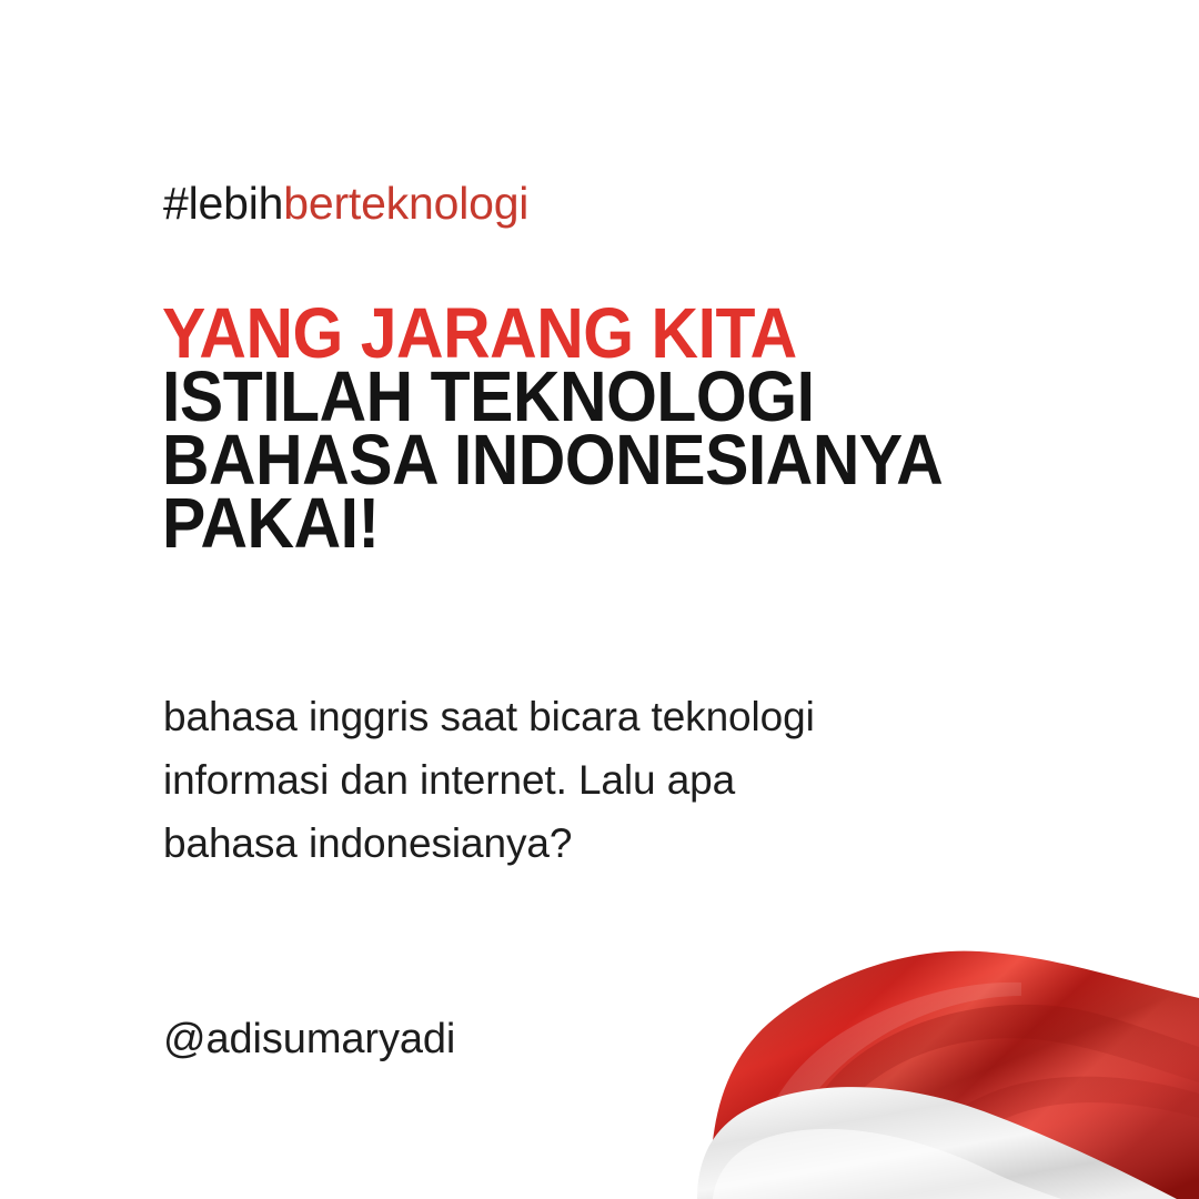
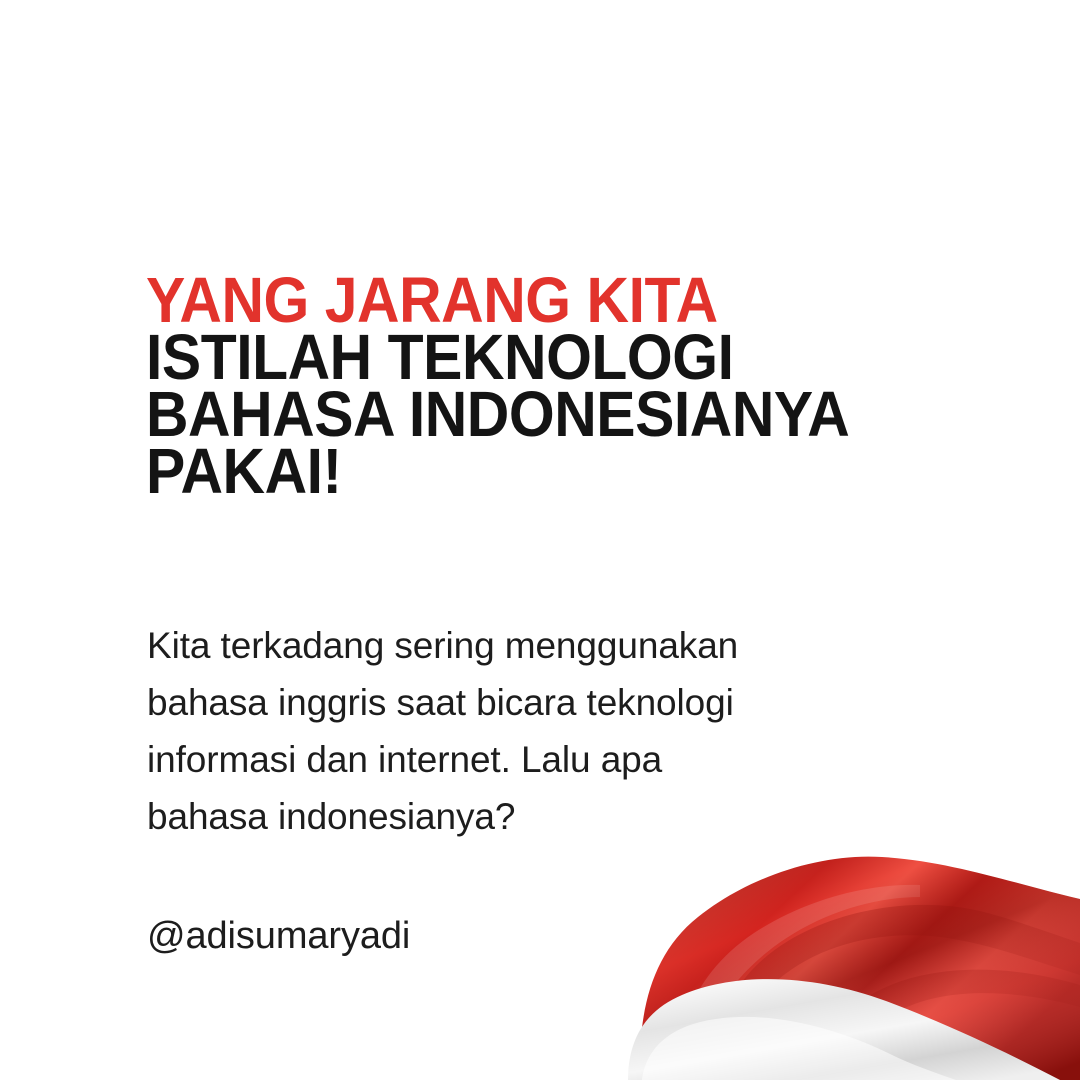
- #lebihberteknologi
  YANG JARANG KITA
  ISTILAH TEKNOLOGI
  BAHASA INDONESIANYA
  PAKAI!
+ Kita terkadang sering menggunakan
  bahasa inggris saat bicara teknologi
  informasi dan internet. Lalu apa
  bahasa indonesianya?
  @adisumaryadi
